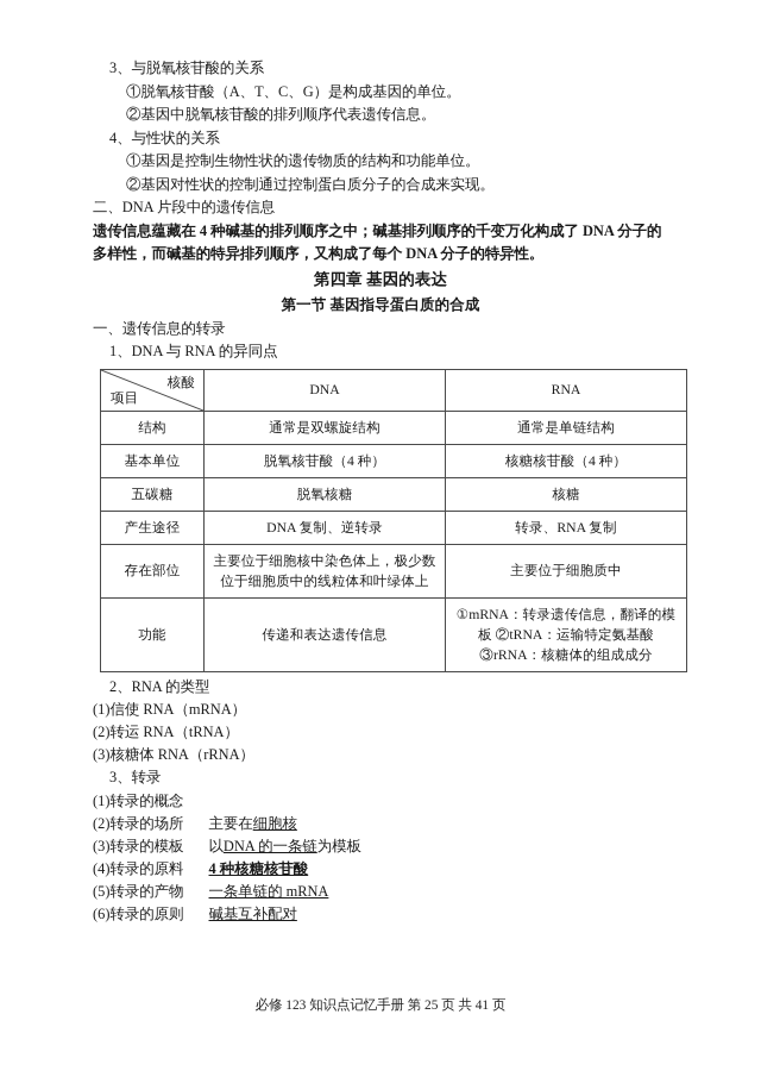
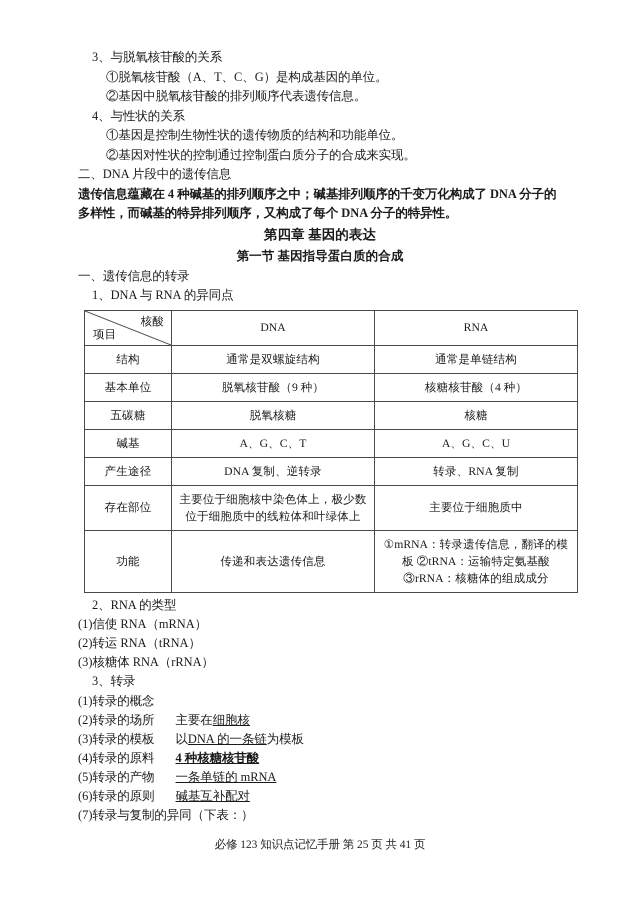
  3、与脱氧核苷酸的关系
  ①脱氧核苷酸（A、T、C、G）是构成基因的单位。
  ②基因中脱氧核苷酸的排列顺序代表遗传信息。
  4、与性状的关系
  ①基因是控制生物性状的遗传物质的结构和功能单位。
  ②基因对性状的控制通过控制蛋白质分子的合成来实现。
  二、DNA 片段中的遗传信息
  遗传信息蕴藏在 4 种碱基的排列顺序之中；碱基排列顺序的千变万化构成了 DNA 分子的多样性，而碱基的特异排列顺序，又构成了每个 DNA 分子的特异性。
  第四章 基因的表达
  第一节 基因指导蛋白质的合成
  一、遗传信息的转录
  1、DNA 与 RNA 的异同点
  核酸 项目	DNA	RNA
  结构	通常是双螺旋结构	通常是单链结构
- 基本单位	脱氧核苷酸（4 种）	核糖核苷酸（4 种）
+ 基本单位	脱氧核苷酸（9 种）	核糖核苷酸（4 种）
  五碳糖	脱氧核糖	核糖
+ 碱基	A、G、C、T	A、G、C、U
  产生途径	DNA 复制、逆转录	转录、RNA 复制
  存在部位	主要位于细胞核中染色体上，极少数位于细胞质中的线粒体和叶绿体上	主要位于细胞质中
  功能	传递和表达遗传信息	①mRNA：转录遗传信息，翻译的模板 ②tRNA：运输特定氨基酸 ③rRNA：核糖体的组成成分
  2、RNA 的类型
  (1)信使 RNA（mRNA）
  (2)转运 RNA（tRNA）
  (3)核糖体 RNA（rRNA）
  3、转录
  (1)转录的概念
  (2)转录的场所 主要在细胞核
  (3)转录的模板 以DNA 的一条链为模板
  (4)转录的原料 4 种核糖核苷酸
  (5)转录的产物 一条单链的 mRNA
  (6)转录的原则 碱基互补配对
+ (7)转录与复制的异同（下表：）
  必修 123 知识点记忆手册 第 25 页 共 41 页
